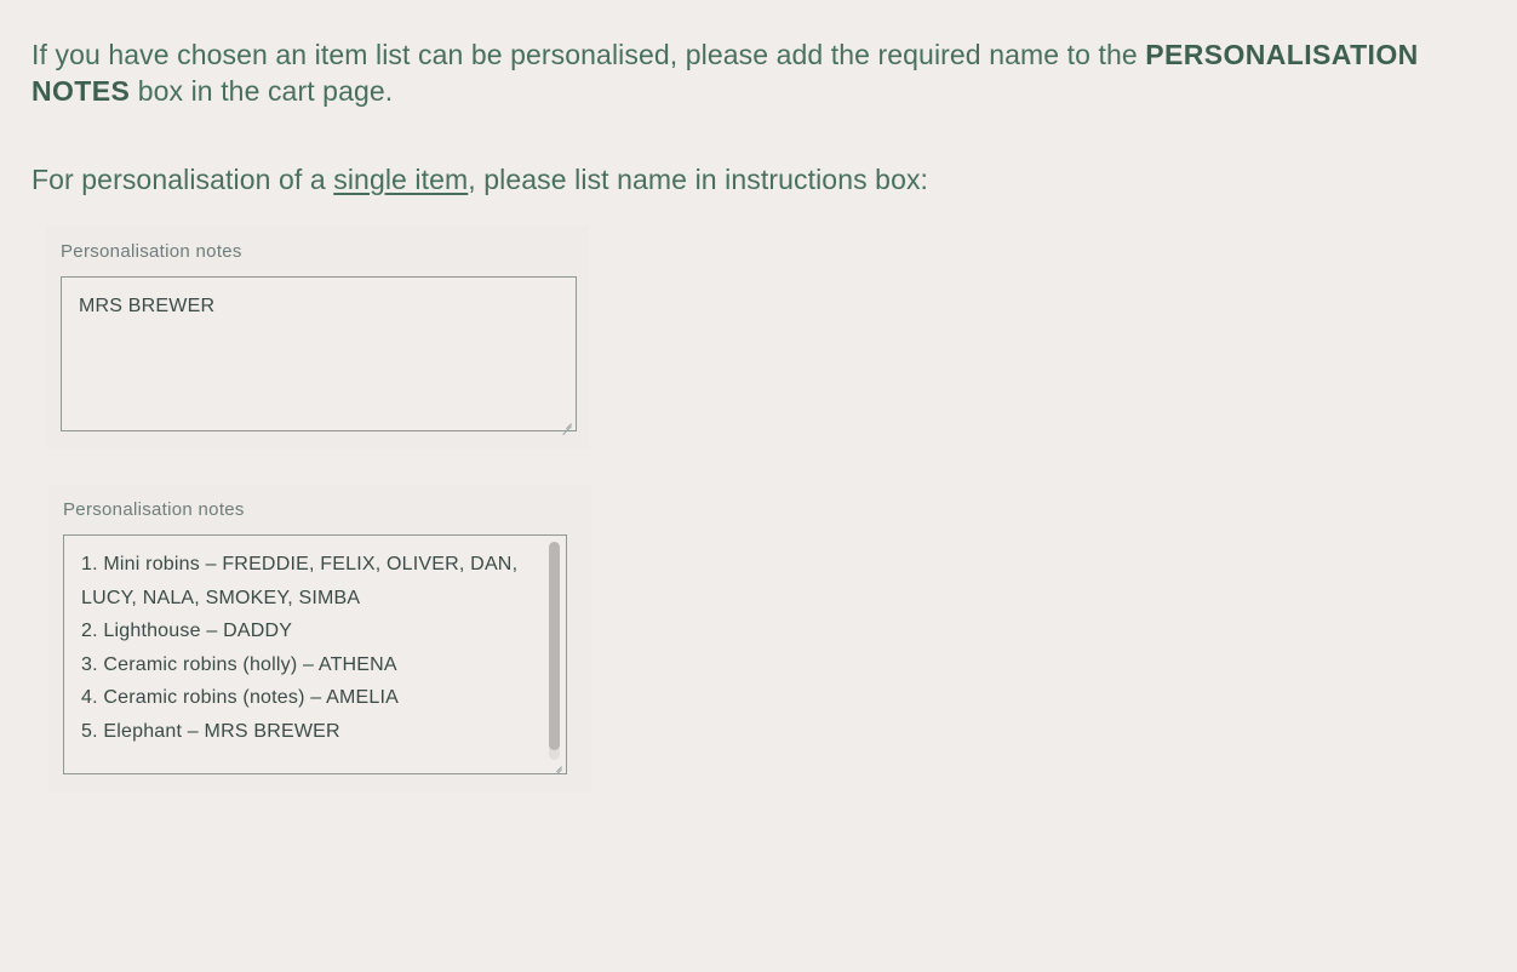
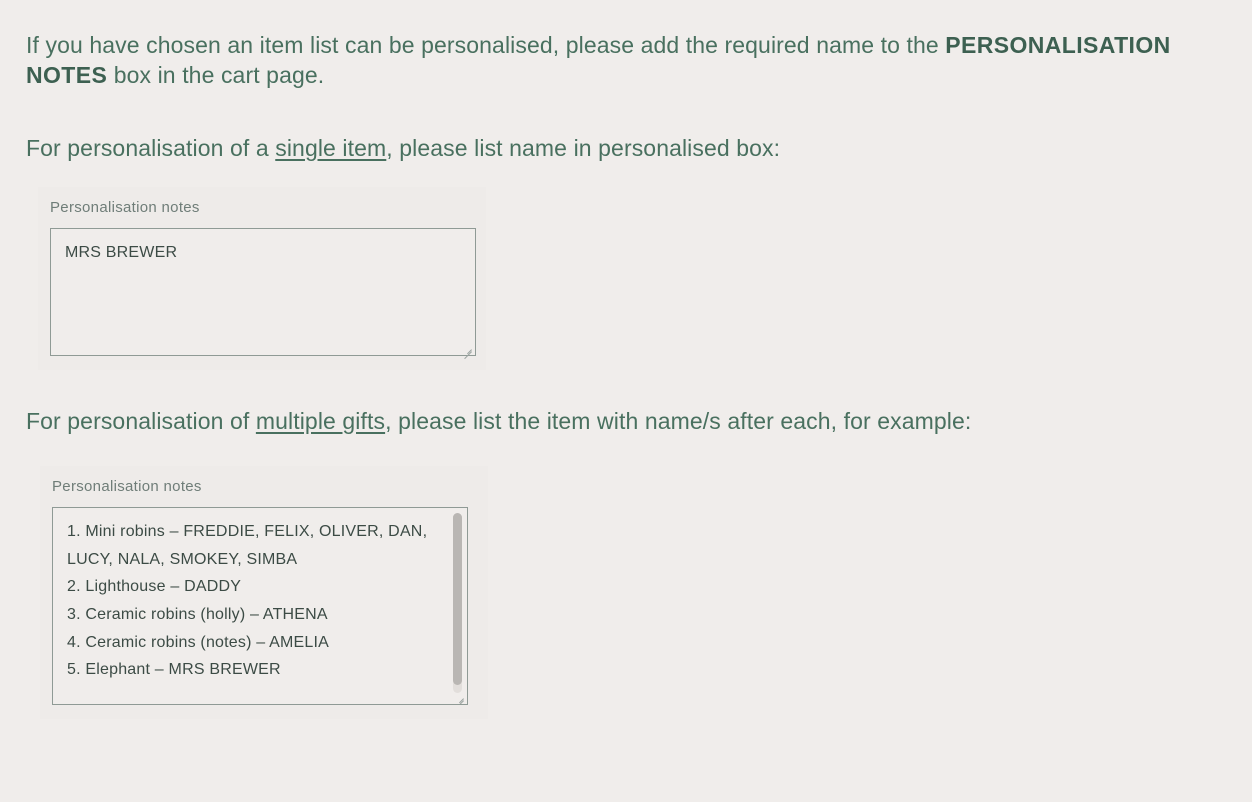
  If you have chosen an item list can be personalised, please add the required name to the PERSONALISATION NOTES box in the cart page.
- For personalisation of a single item, please list name in instructions box:
+ For personalisation of a single item, please list name in personalised box:
  Personalisation notes
  MRS BREWER
+ For personalisation of multiple gifts, please list the item with name/s after each, for example:
  Personalisation notes
  1. Mini robins – FREDDIE, FELIX, OLIVER, DAN, LUCY, NALA, SMOKEY, SIMBA
  2. Lighthouse – DADDY
  3. Ceramic robins (holly) – ATHENA
  4. Ceramic robins (notes) – AMELIA
  5. Elephant – MRS BREWER
